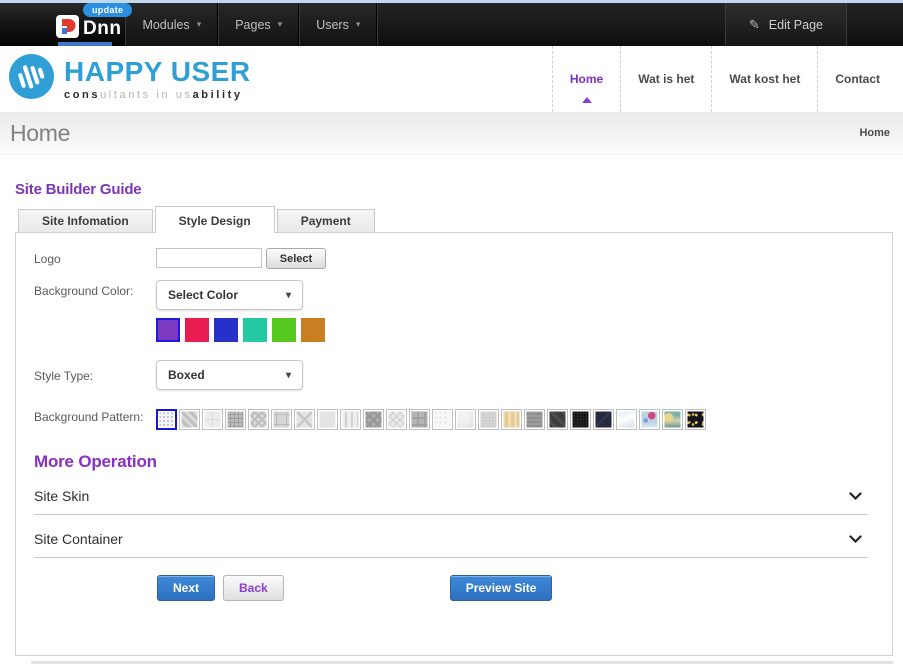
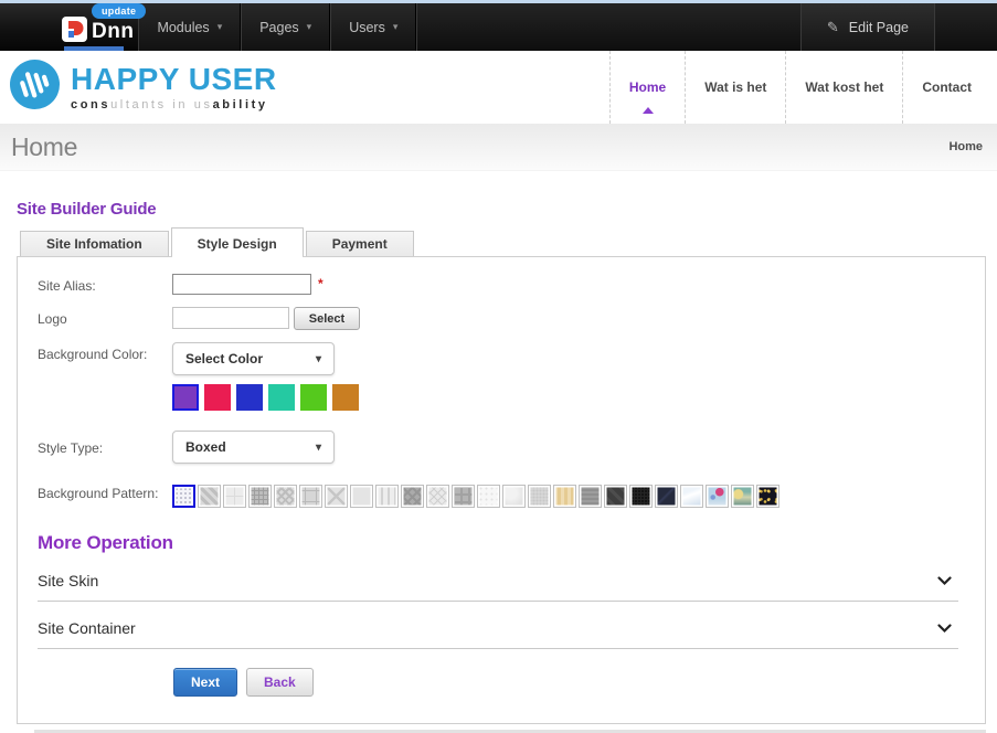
  update
  Dnn
  Modules
  ▾
  Pages
  ▾
  Users
  ▾
  ✎
  Edit Page
  HAPPY USER
  consultants in usability
  Home
  Wat is het
  Wat kost het
  Contact
  Home
  Home
  Site Builder Guide
  Site Infomation
  Style Design
  Payment
+ Site Alias:
+ *
  Logo
  Select
  Background Color:
  Select Color
  ▾
  Style Type:
  Boxed
  ▾
  Background Pattern:
  More Operation
  Site Skin
  Site Container
  Next
  Back
- Preview Site
